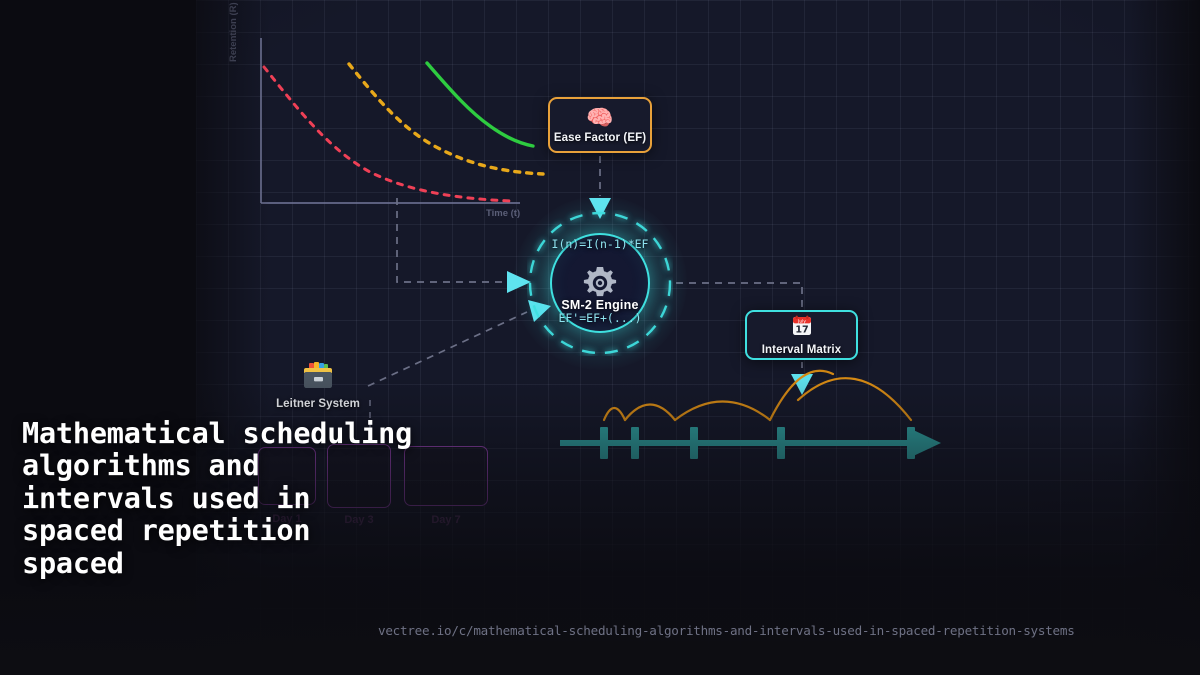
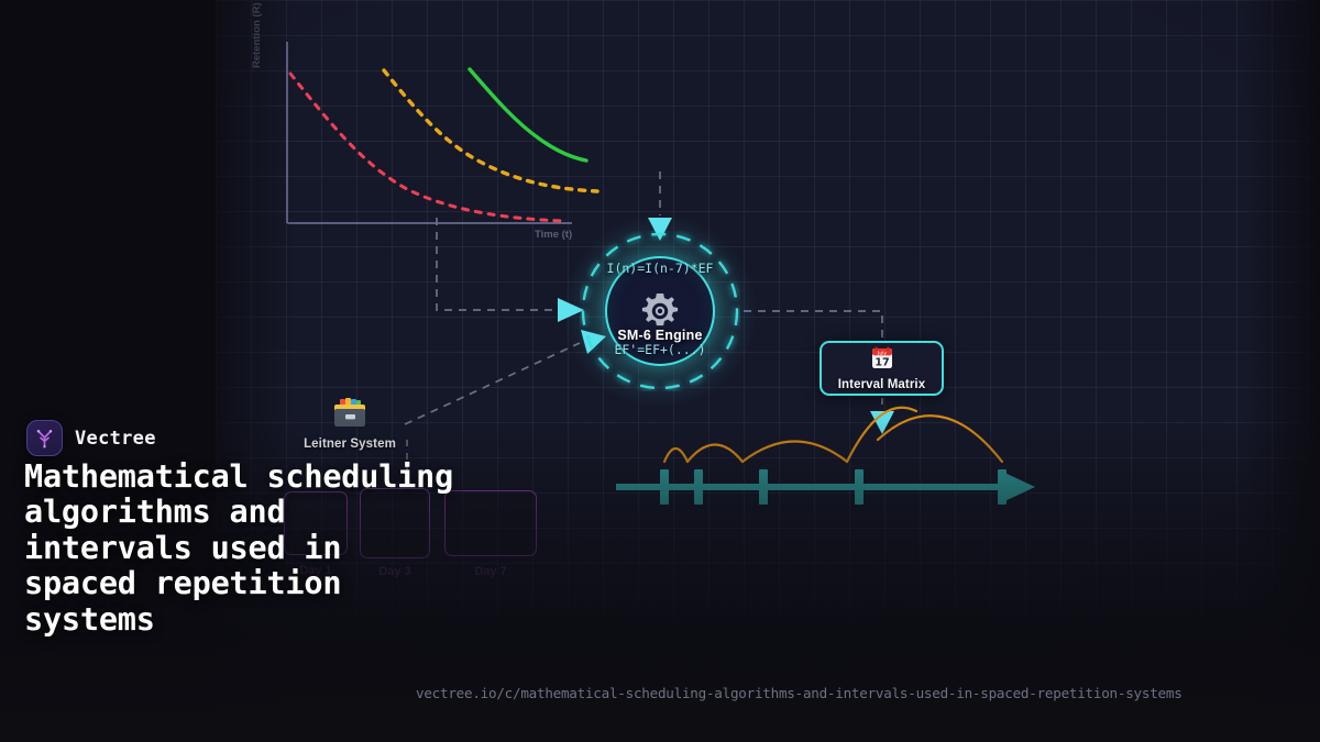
  Time (t)
- 🧠
- Ease Factor (EF)
- I(n)=I(n-1)*EF
+ I(n)=I(n-7)*EF
- SM-2 Engine
+ SM-6 Engine
  EF'=EF+(...)
  17
  Interval Matrix
+ Vectree
- Mathematical scheduling algorithms and intervals used in spaced repetition spaced
+ Mathematical scheduling algorithms and intervals used in spaced repetition systems
  vectree.io/c/mathematical-scheduling-algorithms-and-intervals-used-in-spaced-repetition-systems
